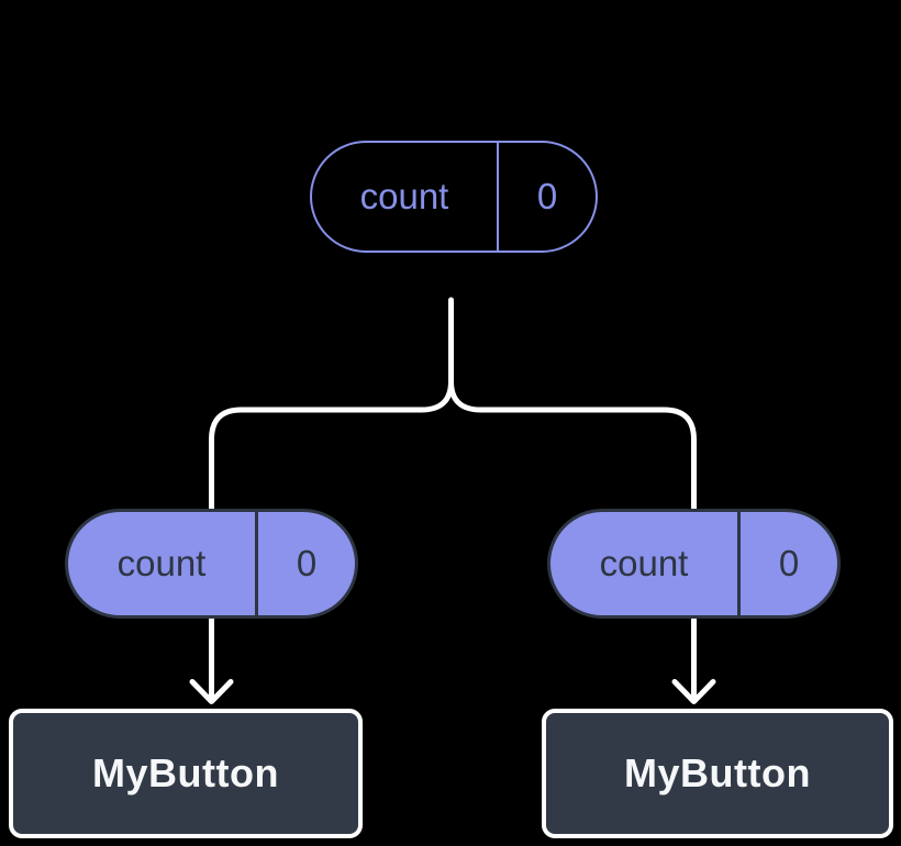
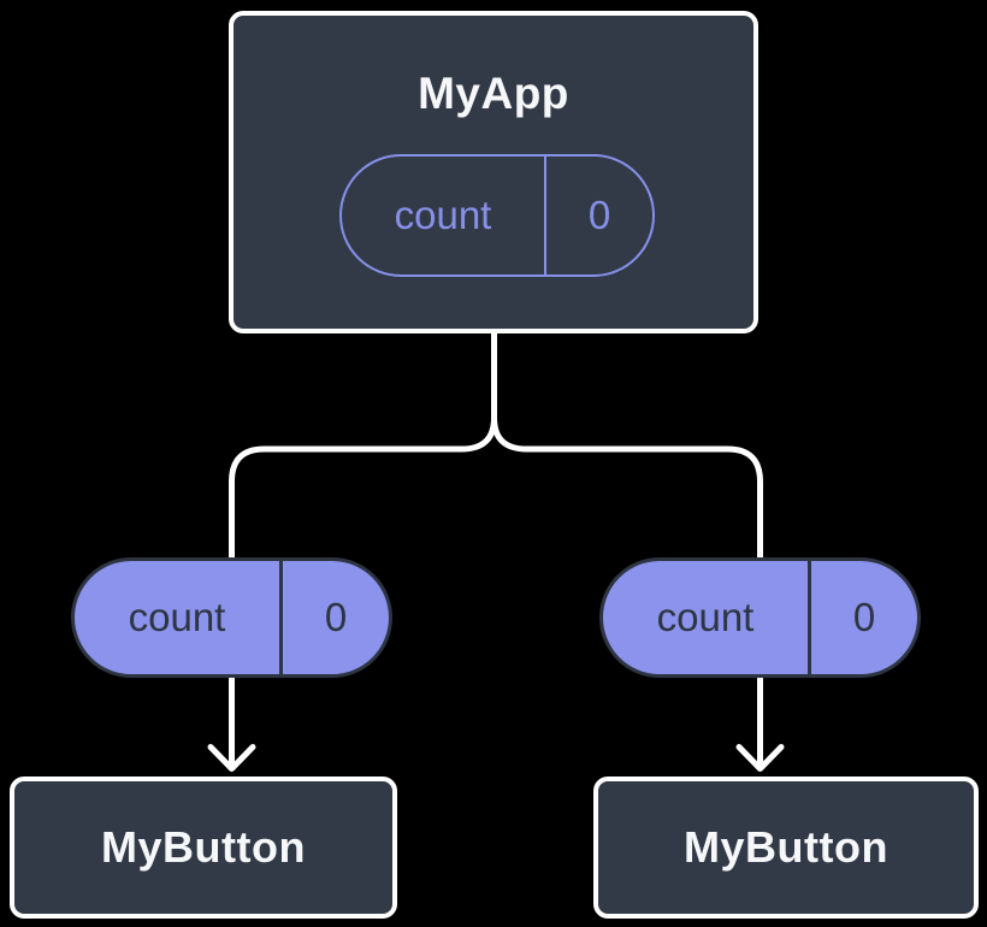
+ MyApp
  count
  0
  count
  0
  count
  0
  MyButton
  MyButton
